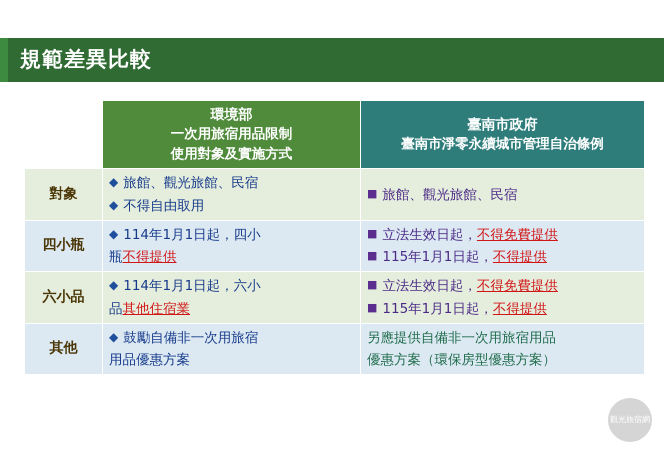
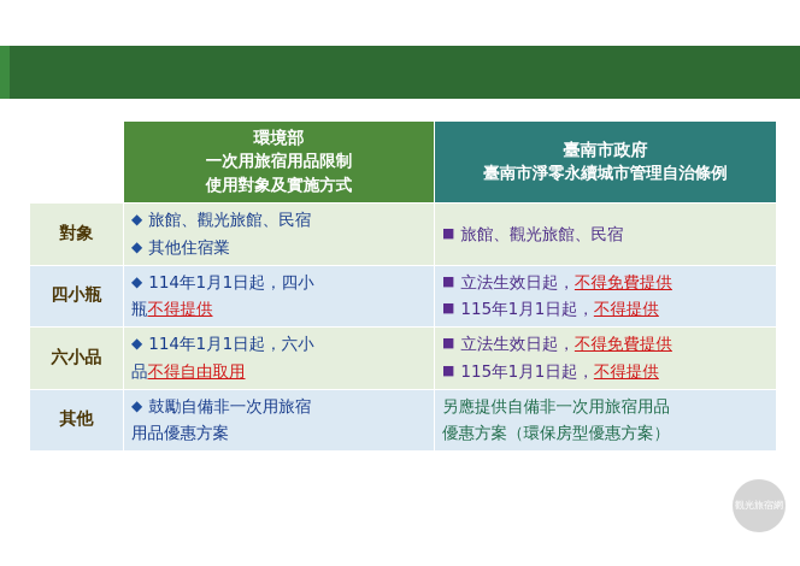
- 規範差異比較
  	環境部 一次用旅宿用品限制 使用對象及實施方式	臺南市政府 臺南市淨零永續城市管理自治條例
- 對象	◆ 旅館、觀光旅館、民宿 ◆ 不得自由取用	■ 旅館、觀光旅館、民宿
+ 對象	◆ 旅館、觀光旅館、民宿 ◆ 其他住宿業	■ 旅館、觀光旅館、民宿
  四小瓶	◆ 114年1月1日起，四小 瓶不得提供	■ 立法生效日起，不得免費提供 ■ 115年1月1日起，不得提供
- 六小品	◆ 114年1月1日起，六小 品其他住宿業	■ 立法生效日起，不得免費提供 ■ 115年1月1日起，不得提供
+ 六小品	◆ 114年1月1日起，六小 品不得自由取用	■ 立法生效日起，不得免費提供 ■ 115年1月1日起，不得提供
  其他	◆ 鼓勵自備非一次用旅宿 用品優惠方案	另應提供自備非一次用旅宿用品 優惠方案（環保房型優惠方案）
  觀光旅宿網
